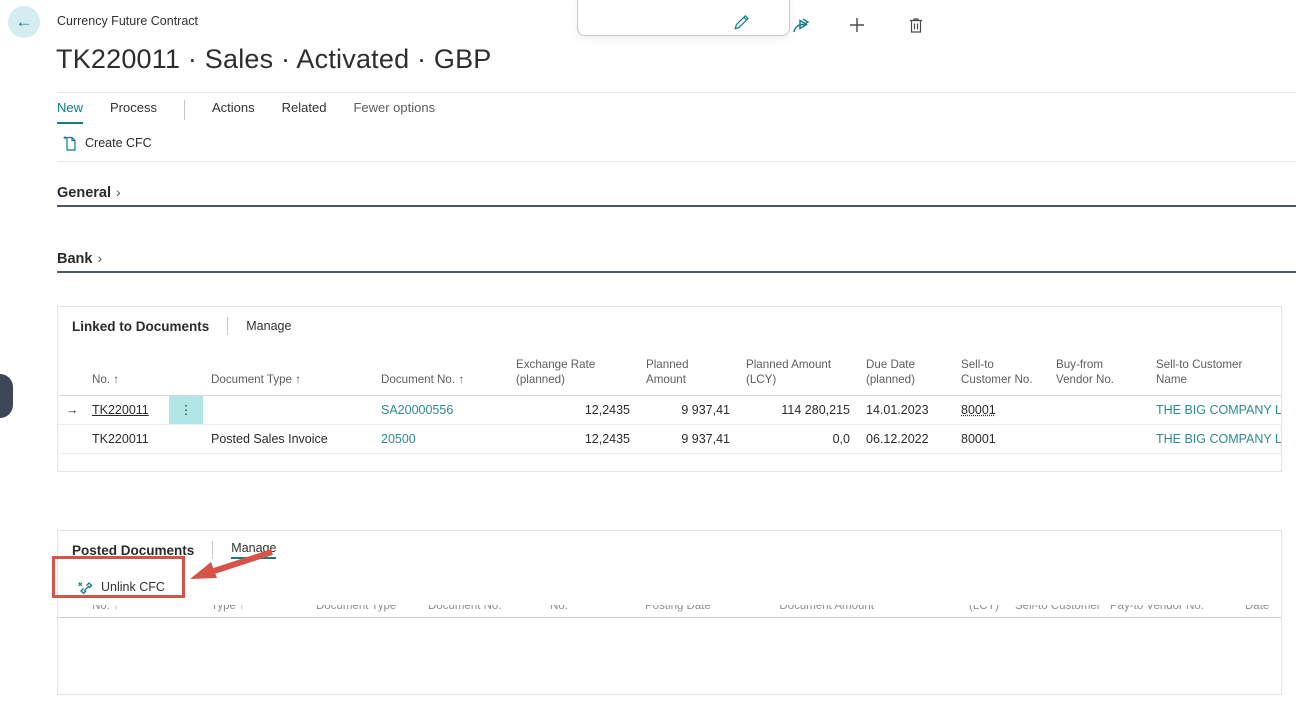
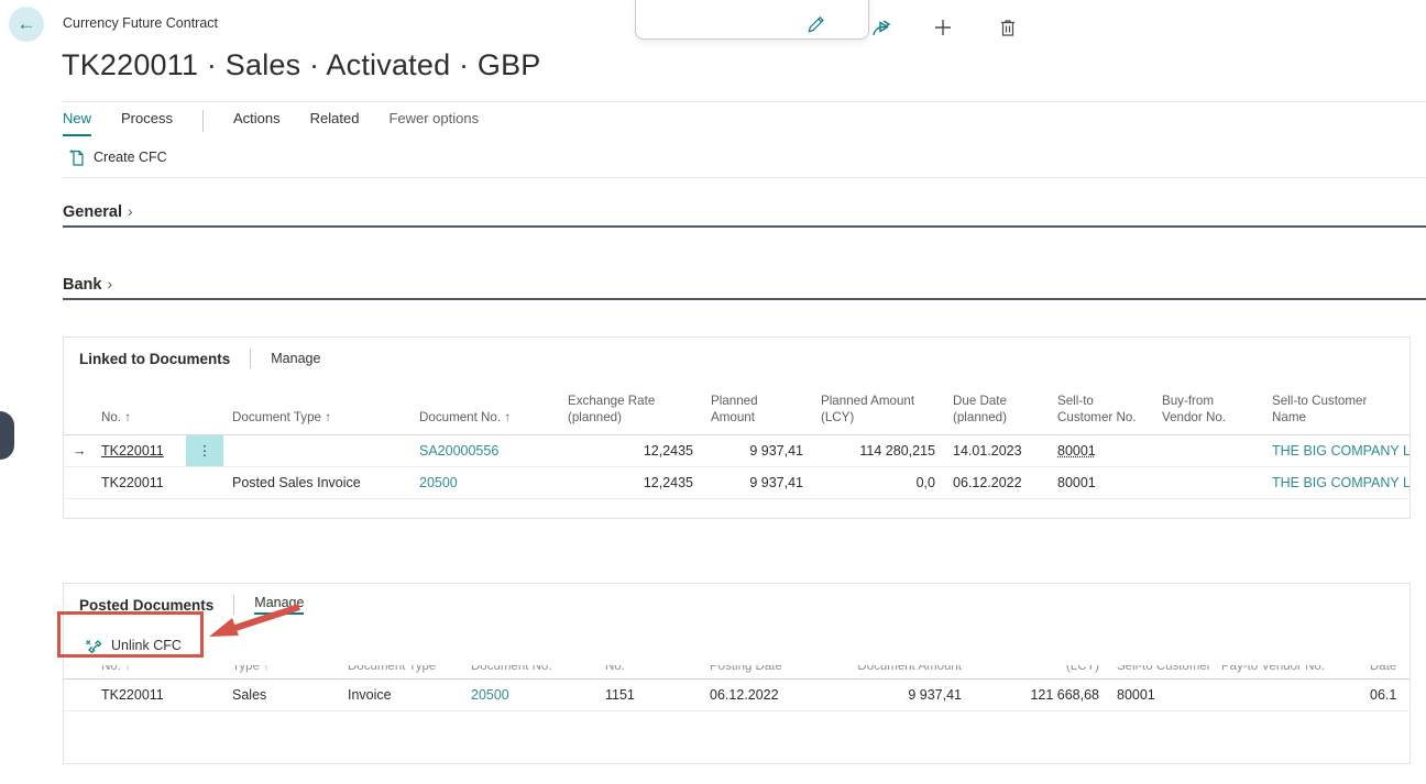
  ←
  Currency Future Contract
  TK220011 · Sales · Activated · GBP
  New
  Process
  Actions
  Related
  Fewer options
  Create CFC
  General ›
  Bank ›
  Linked to Documents
  Manage
  	No. ↑		Document Type ↑	Document No. ↑	Exchange Rate (planned)	Planned Amount	Planned Amount (LCY)	Due Date (planned)	Sell-to Customer No.	Buy-from Vendor No.	Sell-to Customer Name
  →	TK220011	⋮		SA20000556	12,2435	9 937,41	114 280,215	14.01.2023	80001		THE BIG COMPANY L
  	TK220011		Posted Sales Invoice	20500	12,2435	9 937,41	0,0	06.12.2022	80001		THE BIG COMPANY L
  Posted Documents
  Manage
  Unlink CFC
  	No. ↑		Type ↑	Document Type	Document No.	No.	Posting Date	Document Amount	(LCY)	Sell-to Customer	Pay-to Vendor No.	Date
+ 	TK220011		Sales	Invoice	20500	1151	06.12.2022	9 937,41	121 668,68	80001		06.1
